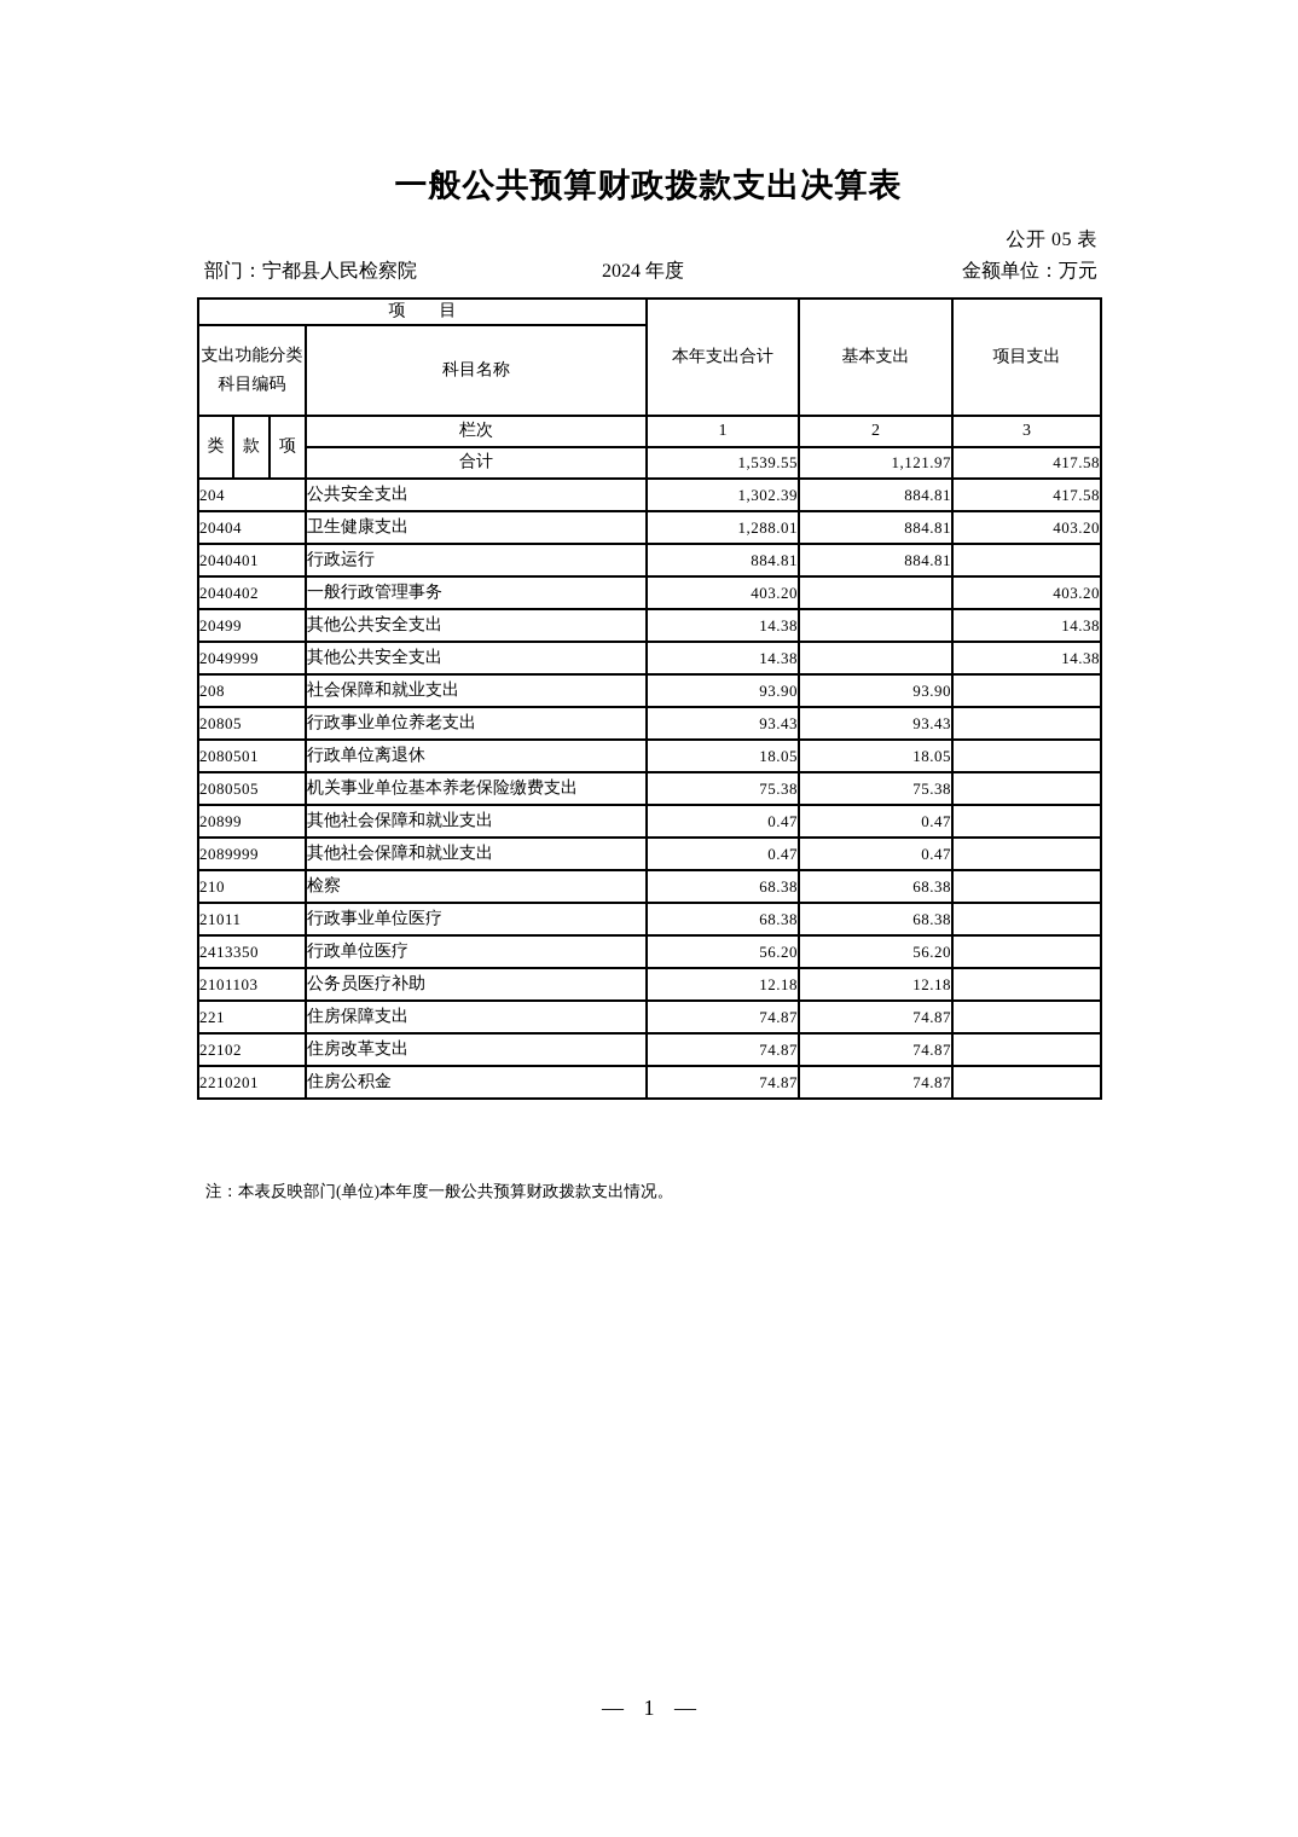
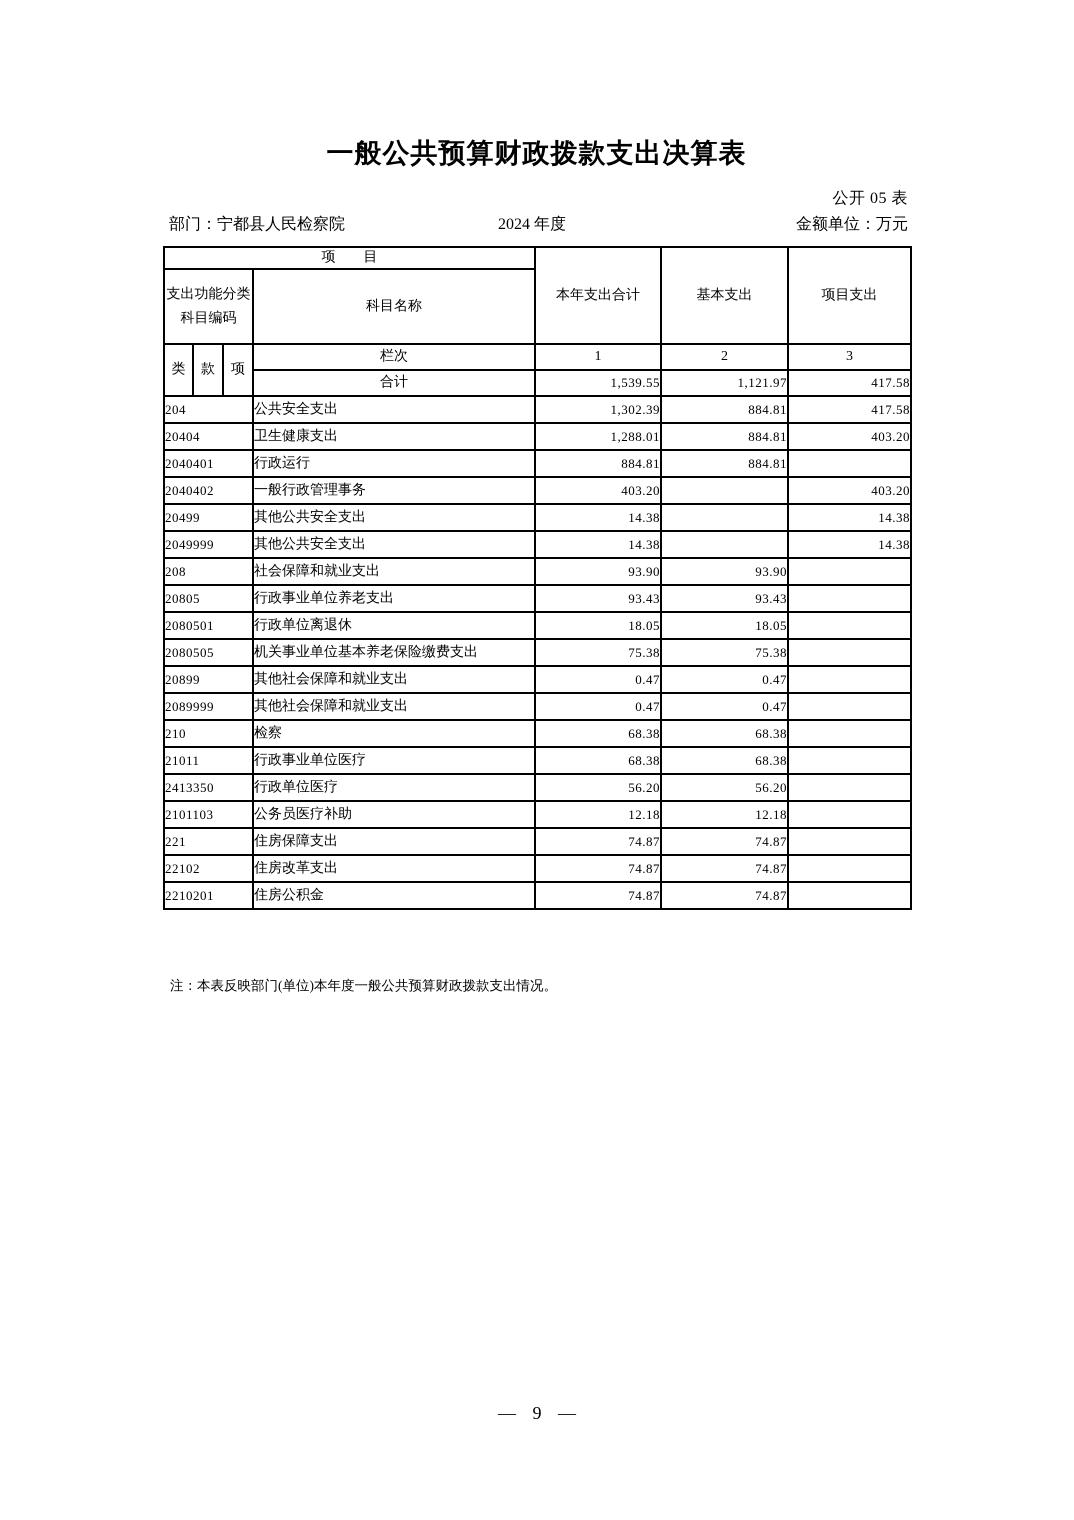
  一般公共预算财政拨款支出决算表
  公开 05 表
  部门：宁都县人民检察院
  2024 年度
  金额单位：万元
  项 目	本年支出合计	基本支出	项目支出
  支出功能分类 科目编码	科目名称
  类	款	项	栏次	1	2	3
  合计	1,539.55	1,121.97	417.58
  204	公共安全支出	1,302.39	884.81	417.58
  20404	卫生健康支出	1,288.01	884.81	403.20
  2040401	行政运行	884.81	884.81
  2040402	一般行政管理事务	403.20		403.20
  20499	其他公共安全支出	14.38		14.38
  2049999	其他公共安全支出	14.38		14.38
  208	社会保障和就业支出	93.90	93.90
  20805	行政事业单位养老支出	93.43	93.43
  2080501	行政单位离退休	18.05	18.05
  2080505	机关事业单位基本养老保险缴费支出	75.38	75.38
  20899	其他社会保障和就业支出	0.47	0.47
  2089999	其他社会保障和就业支出	0.47	0.47
  210	检察	68.38	68.38
  21011	行政事业单位医疗	68.38	68.38
  2413350	行政单位医疗	56.20	56.20
  2101103	公务员医疗补助	12.18	12.18
  221	住房保障支出	74.87	74.87
  22102	住房改革支出	74.87	74.87
  2210201	住房公积金	74.87	74.87
  注：本表反映部门(单位)本年度一般公共预算财政拨款支出情况。
- — 1 —
+ — 9 —
